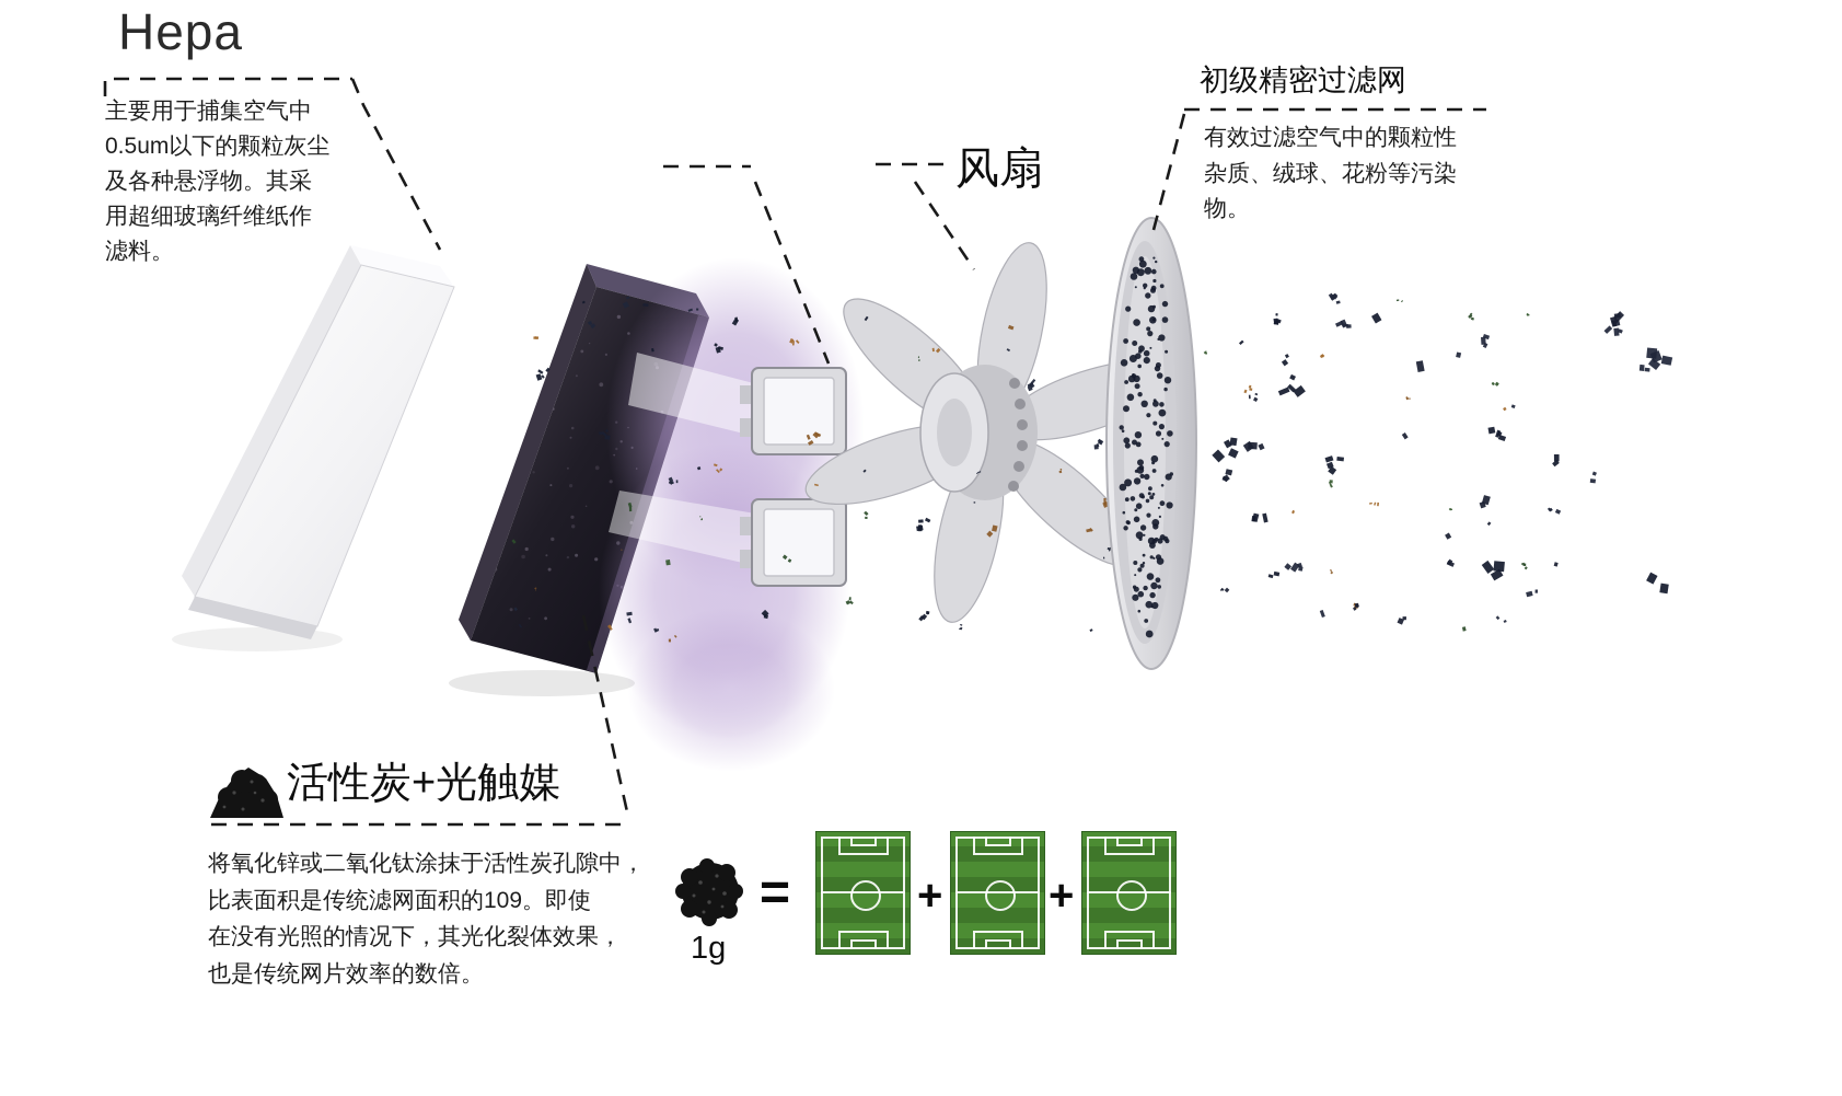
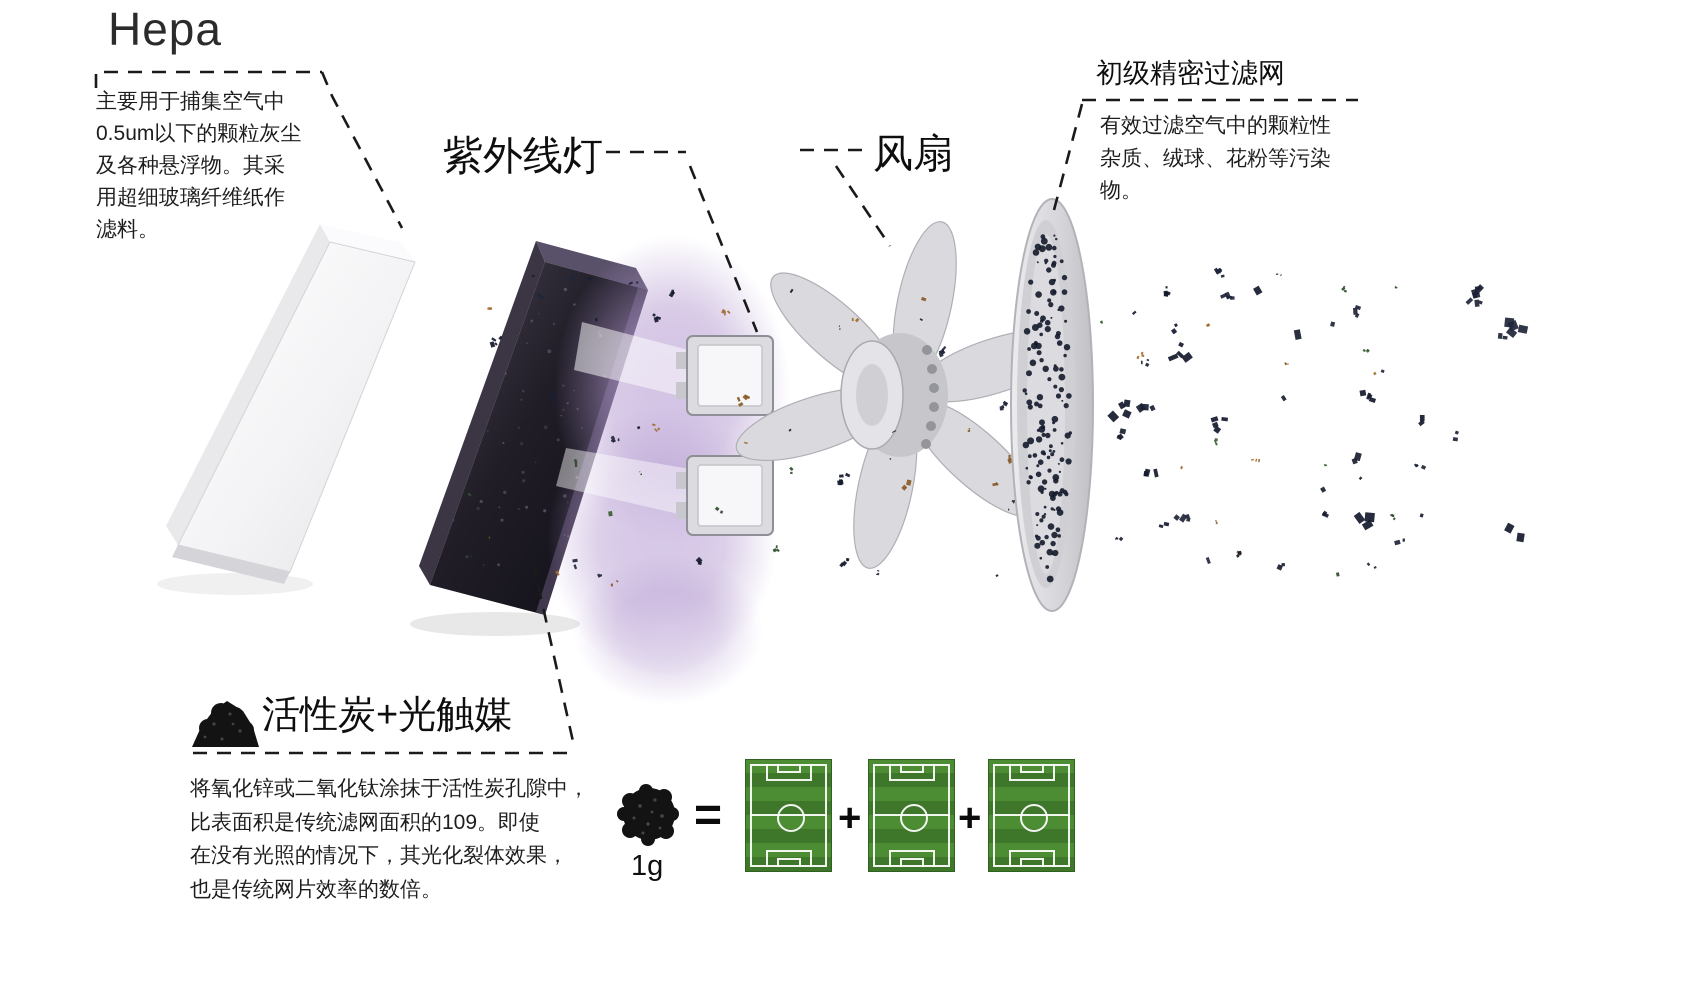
  Hepa
  主要用于捕集空气中
  0.5um以下的颗粒灰尘
  及各种悬浮物。其采
  用超细玻璃纤维纸作
  滤料。
+ 紫外线灯
  风扇
  初级精密过滤网
  有效过滤空气中的颗粒性
  杂质、绒球、花粉等污染
  物。
  活性炭+光触媒
  将氧化锌或二氧化钛涂抹于活性炭孔隙中，
  比表面积是传统滤网面积的109。即使
  在没有光照的情况下，其光化裂体效果，
  也是传统网片效率的数倍。
  1g
  =
  +
  +
